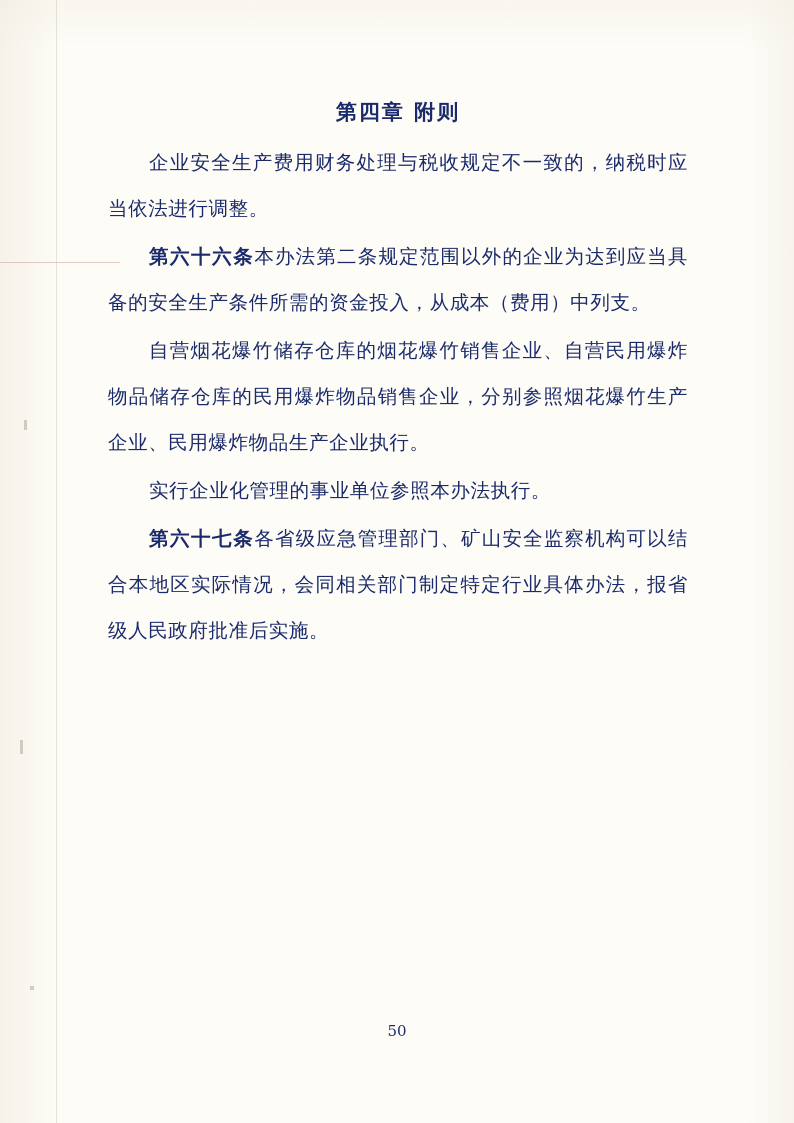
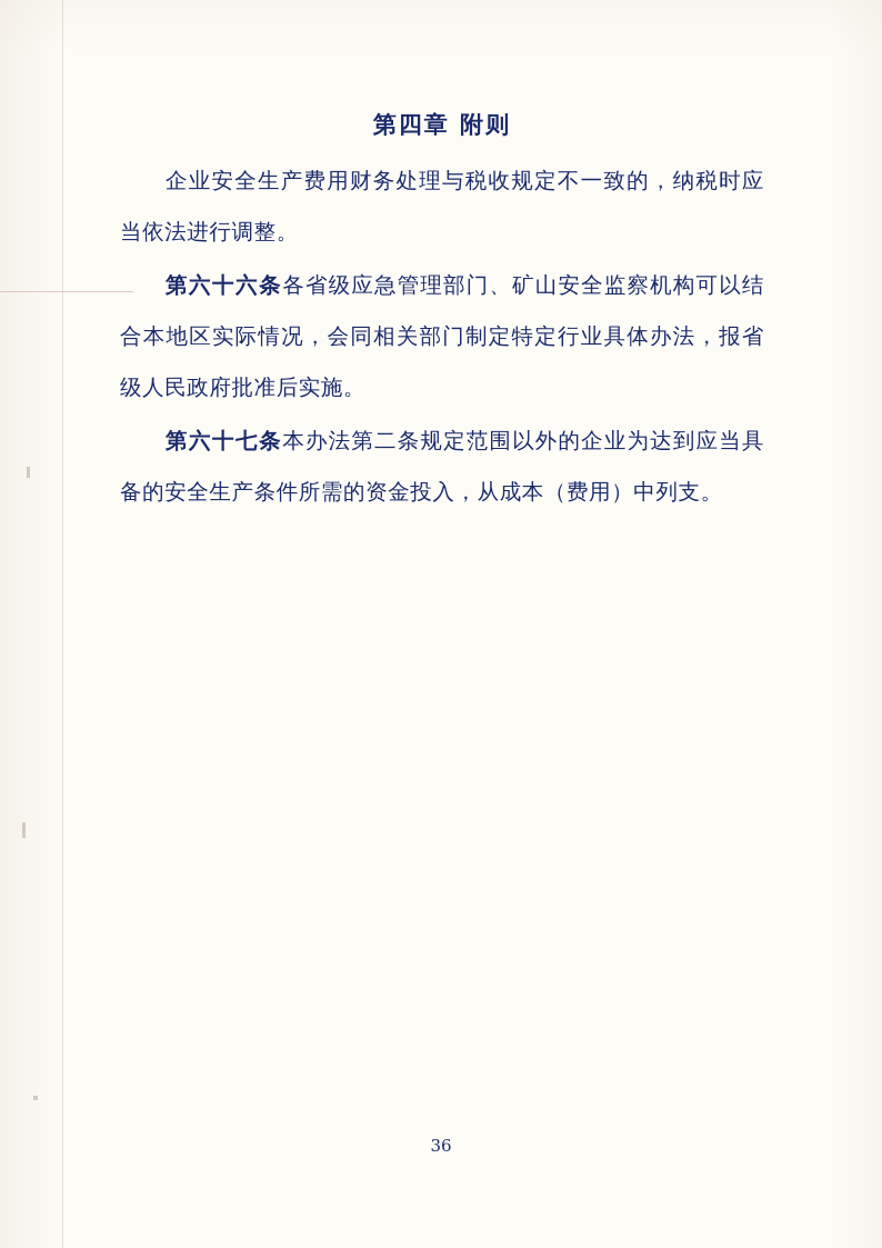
  第四章 附则
  企业安全生产费用财务处理与税收规定不一致的，纳税时应当依法进行调整。
- 第六十六条本办法第二条规定范围以外的企业为达到应当具备的安全生产条件所需的资金投入，从成本（费用）中列支。
+ 第六十六条各省级应急管理部门、矿山安全监察机构可以结合本地区实际情况，会同相关部门制定特定行业具体办法，报省级人民政府批准后实施。
- 自营烟花爆竹储存仓库的烟花爆竹销售企业、自营民用爆炸物品储存仓库的民用爆炸物品销售企业，分别参照烟花爆竹生产企业、民用爆炸物品生产企业执行。
- 实行企业化管理的事业单位参照本办法执行。
- 第六十七条各省级应急管理部门、矿山安全监察机构可以结合本地区实际情况，会同相关部门制定特定行业具体办法，报省级人民政府批准后实施。
+ 第六十七条本办法第二条规定范围以外的企业为达到应当具备的安全生产条件所需的资金投入，从成本（费用）中列支。
- 50
+ 36
